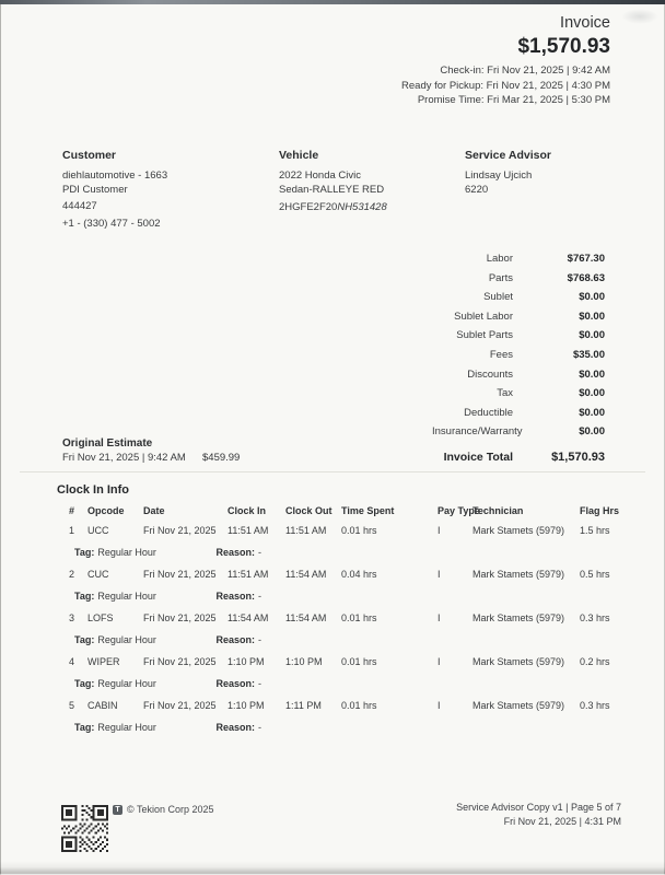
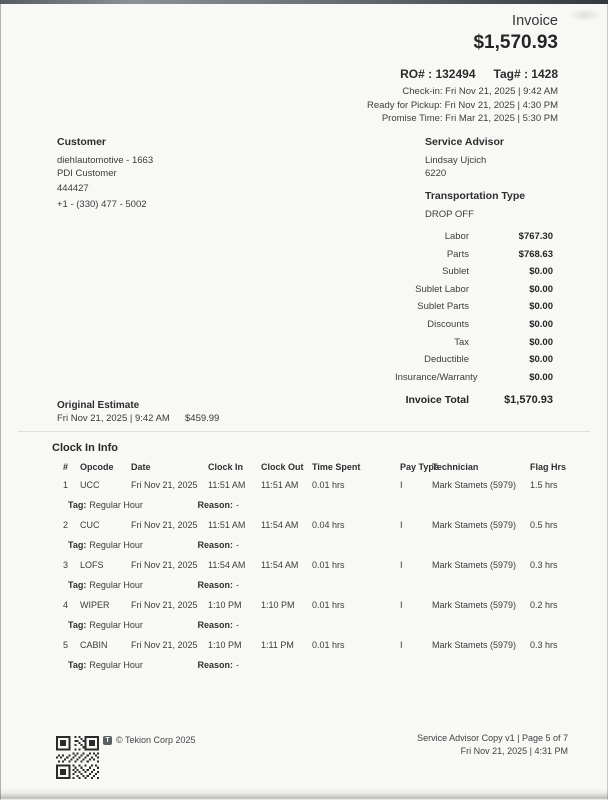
  Invoice
  $1,570.93
+ RO# : 132494 Tag# : 1428
  Check-in: Fri Nov 21, 2025 | 9:42 AM
  Ready for Pickup: Fri Nov 21, 2025 | 4:30 PM
  Promise Time: Fri Mar 21, 2025 | 5:30 PM
  Customer
  diehlautomotive - 1663
  PDI Customer
  444427
  +1 - (330) 477 - 5002
- Vehicle
- 2022 Honda Civic
- Sedan-RALLEYE RED
- 2HGFE2F20NH531428
  Service Advisor
  Lindsay Ujcich
  6220
+ Transportation Type
+ DROP OFF
  Labor
  $767.30
  Parts
  $768.63
  Sublet
  $0.00
  Sublet Labor
  $0.00
  Sublet Parts
  $0.00
- Fees
- $35.00
  Discounts
  $0.00
  Tax
  $0.00
  Deductible
  $0.00
  Insurance/Warran
  $0.00
  Invoice Total
  $1,570.93
  Original Estimate
  Fri Nov 21, 2025 | 9:42 AM
  $459.99
  Clock In Info
  #
  Opcode
  Date
  Clock In
  Clock Out
  Time Spent
  Pay Type
  Technician
  Flag Hrs
  1
  UCC
  Fri Nov 21, 2025
  11:51 AM
  11:51 AM
  0.01 hrs
  I
  Mark Stamets (5979)
  1.5 hrs
  Tag: Regular Hour Reason: -
  2
  CUC
  Fri Nov 21, 2025
  11:51 AM
  11:54 AM
  0.04 hrs
  I
  Mark Stamets (5979)
  0.5 hrs
  Tag: Regular Hour Reason: -
  3
  LOFS
  Fri Nov 21, 2025
  11:54 AM
  11:54 AM
  0.01 hrs
  I
  Mark Stamets (5979)
  0.3 hrs
  Tag: Regular Hour Reason: -
  4
  WIPER
  Fri Nov 21, 2025
  1:10 PM
  1:10 PM
  0.01 hrs
  I
  Mark Stamets (5979)
  0.2 hrs
  Tag: Regular Hour Reason: -
  5
  CABIN
  Fri Nov 21, 2025
  1:10 PM
  1:11 PM
  0.01 hrs
  I
  Mark Stamets (5979)
  0.3 hrs
  Tag: Regular Hour Reason: -
  © Tekion Corp 2025
  Service Advisor Copy v1 | Page 5 of 7
  Fri Nov 21, 2025 | 4:31 PM
